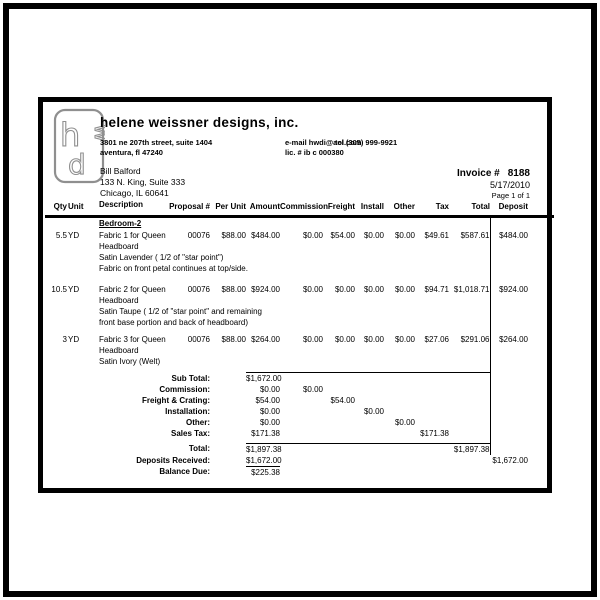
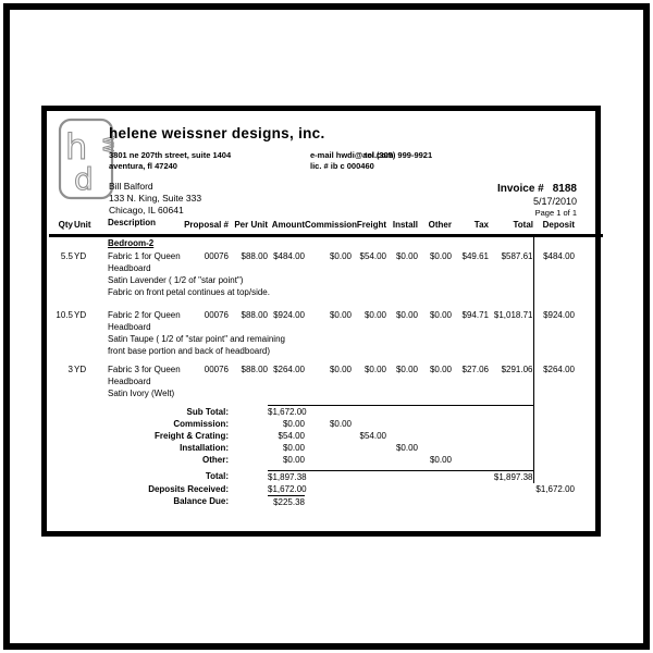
  h
  d
  helene weissner designs, inc.
  3801 ne 207th street, suite 1404
  aventura, fl 47240
  e-mail hwdi@aol.com
- lic. # ib c 000380
+ lic. # ib c 000460
  tel (305) 999-9921
  Bill Balford
  133 N. King, Suite 333
  Chicago, IL 60641
  Invoice # 8188
  5/17/2010
  Page 1 of 1
  Qty	Unit	Description	Proposal #	Per Unit	Amount	Commission	Freight	Install	Other	Tax	Total	Deposit
  	Bedroom-2
  5.5	YD	Fabric 1 for Queen Headboard	00076	$88.00	$484.00	$0.00	$54.00	$0.00	$0.00	$49.61	$587.61	$484.00
  	Satin Lavender ( 1/2 of "star point")
  	Fabric on front petal continues at top/side.
  10.5	YD	Fabric 2 for Queen Headboard	00076	$88.00	$924.00	$0.00	$0.00	$0.00	$0.00	$94.71	$1,018.71	$924.00
  	Satin Taupe ( 1/2 of "star point" and remaining
  	front base portion and back of headboard)
  3	YD	Fabric 3 for Queen Headboard	00076	$88.00	$264.00	$0.00	$0.00	$0.00	$0.00	$27.06	$291.06	$264.00
  	Satin Ivory (Welt)
  Sub Total:		$1,672.00
  Commission:		$0.00	$0.00
  Freight & Crating:		$54.00		$54.00
  Installation:		$0.00			$0.00
  Other:		$0.00				$0.00
- Sales Tax:		$171.38					$171.38
  Total:		$1,897.38						$1,897.38
  Deposits Received:		$1,672.00							$1,672.00
  Balance Due:		$225.38
